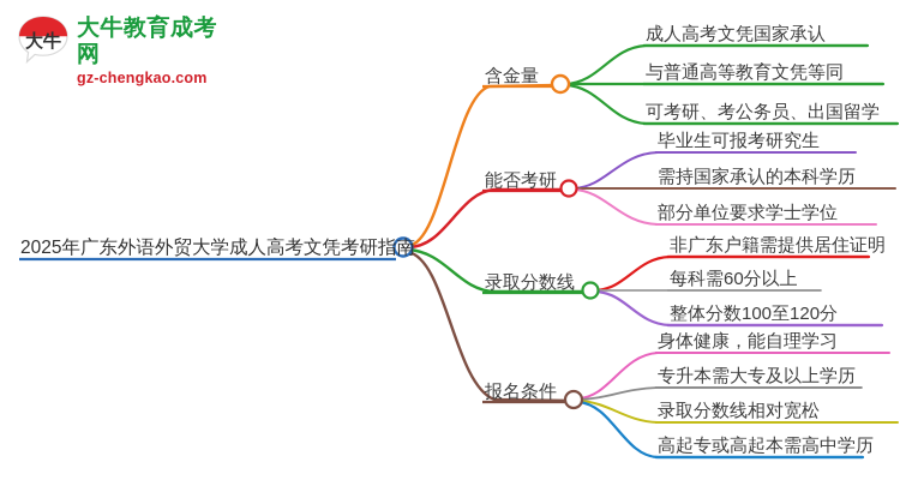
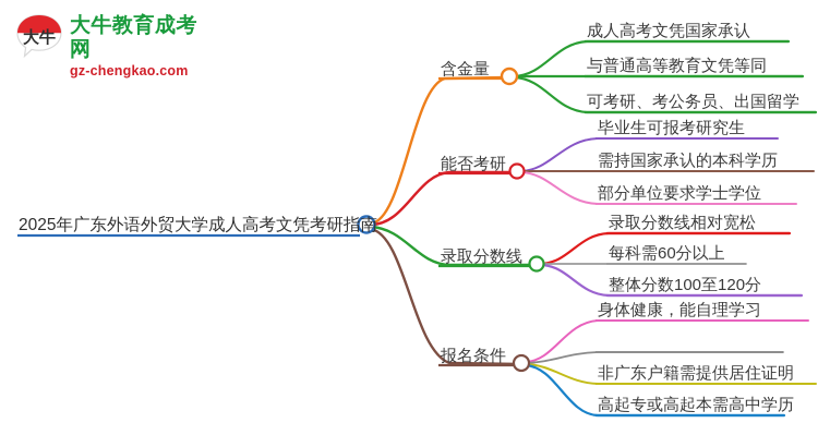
  大牛
  大牛教育成考网
  gz-chengkao.com
  2025年广东外语外贸大学成人高考文凭考研指南
  含金量
  能否考研
  录取分数线
  报名条件
  成人高考文凭国家承认
  与普通高等教育文凭等同
  可考研、考公务员、出国留学
  毕业生可报考研究生
  需持国家承认的本科学历
  部分单位要求学士学位
- 非广东户籍需提供居住证明
+ 录取分数线相对宽松
  每科需60分以上
  整体分数100至120分
  身体健康，能自理学习
- 专升本需大专及以上学历
- 录取分数线相对宽松
+ 非广东户籍需提供居住证明
  高起专或高起本需高中学历
